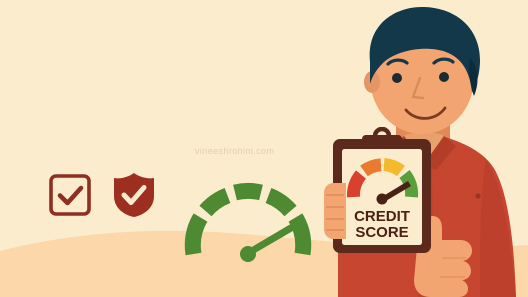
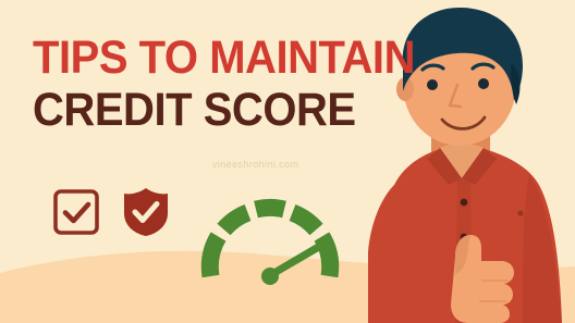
+ TIPS TO MAINTAIN
+ CREDIT SCORE
  vineeshrohini.com
- CREDIT
- SCORE
